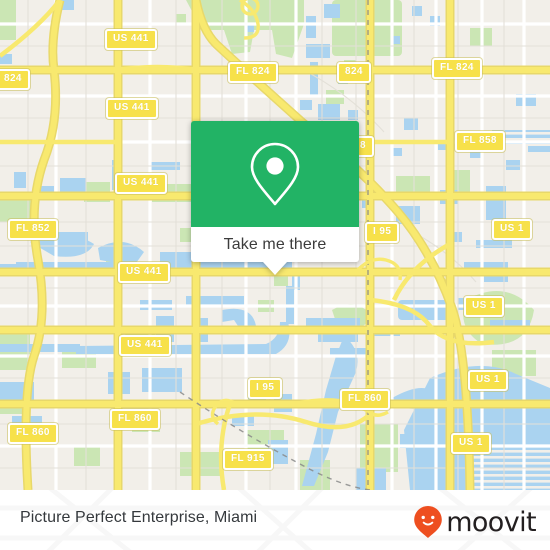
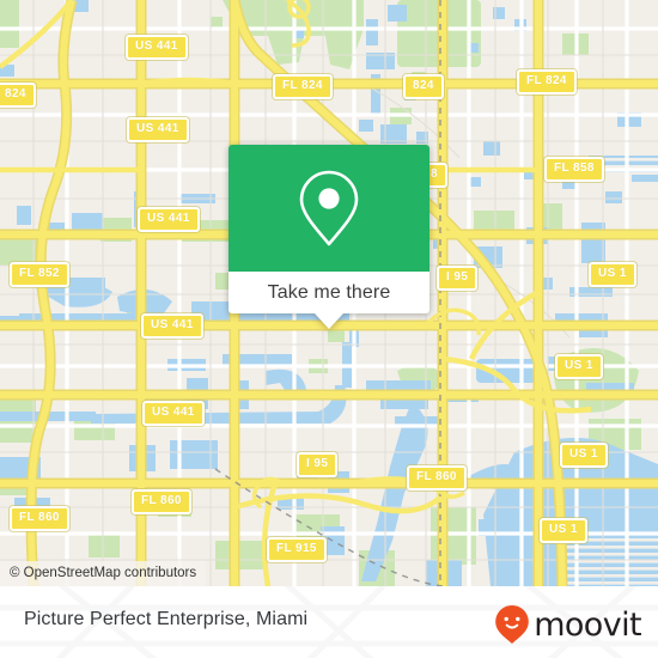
  US 441
  FL 824
  824
  FL 824
  824
  US 441
  FL 858
  8
  US 441
  FL 852
  I 95
  US 1
  US 441
  US 1
  US 441
  I 95
  FL 860
  US 1
  FL 860
  FL 860
  US 1
  FL 915
+ © OpenStreetMap contributors
  Take me there
  Picture Perfect Enterprise, Miami
  moovit
